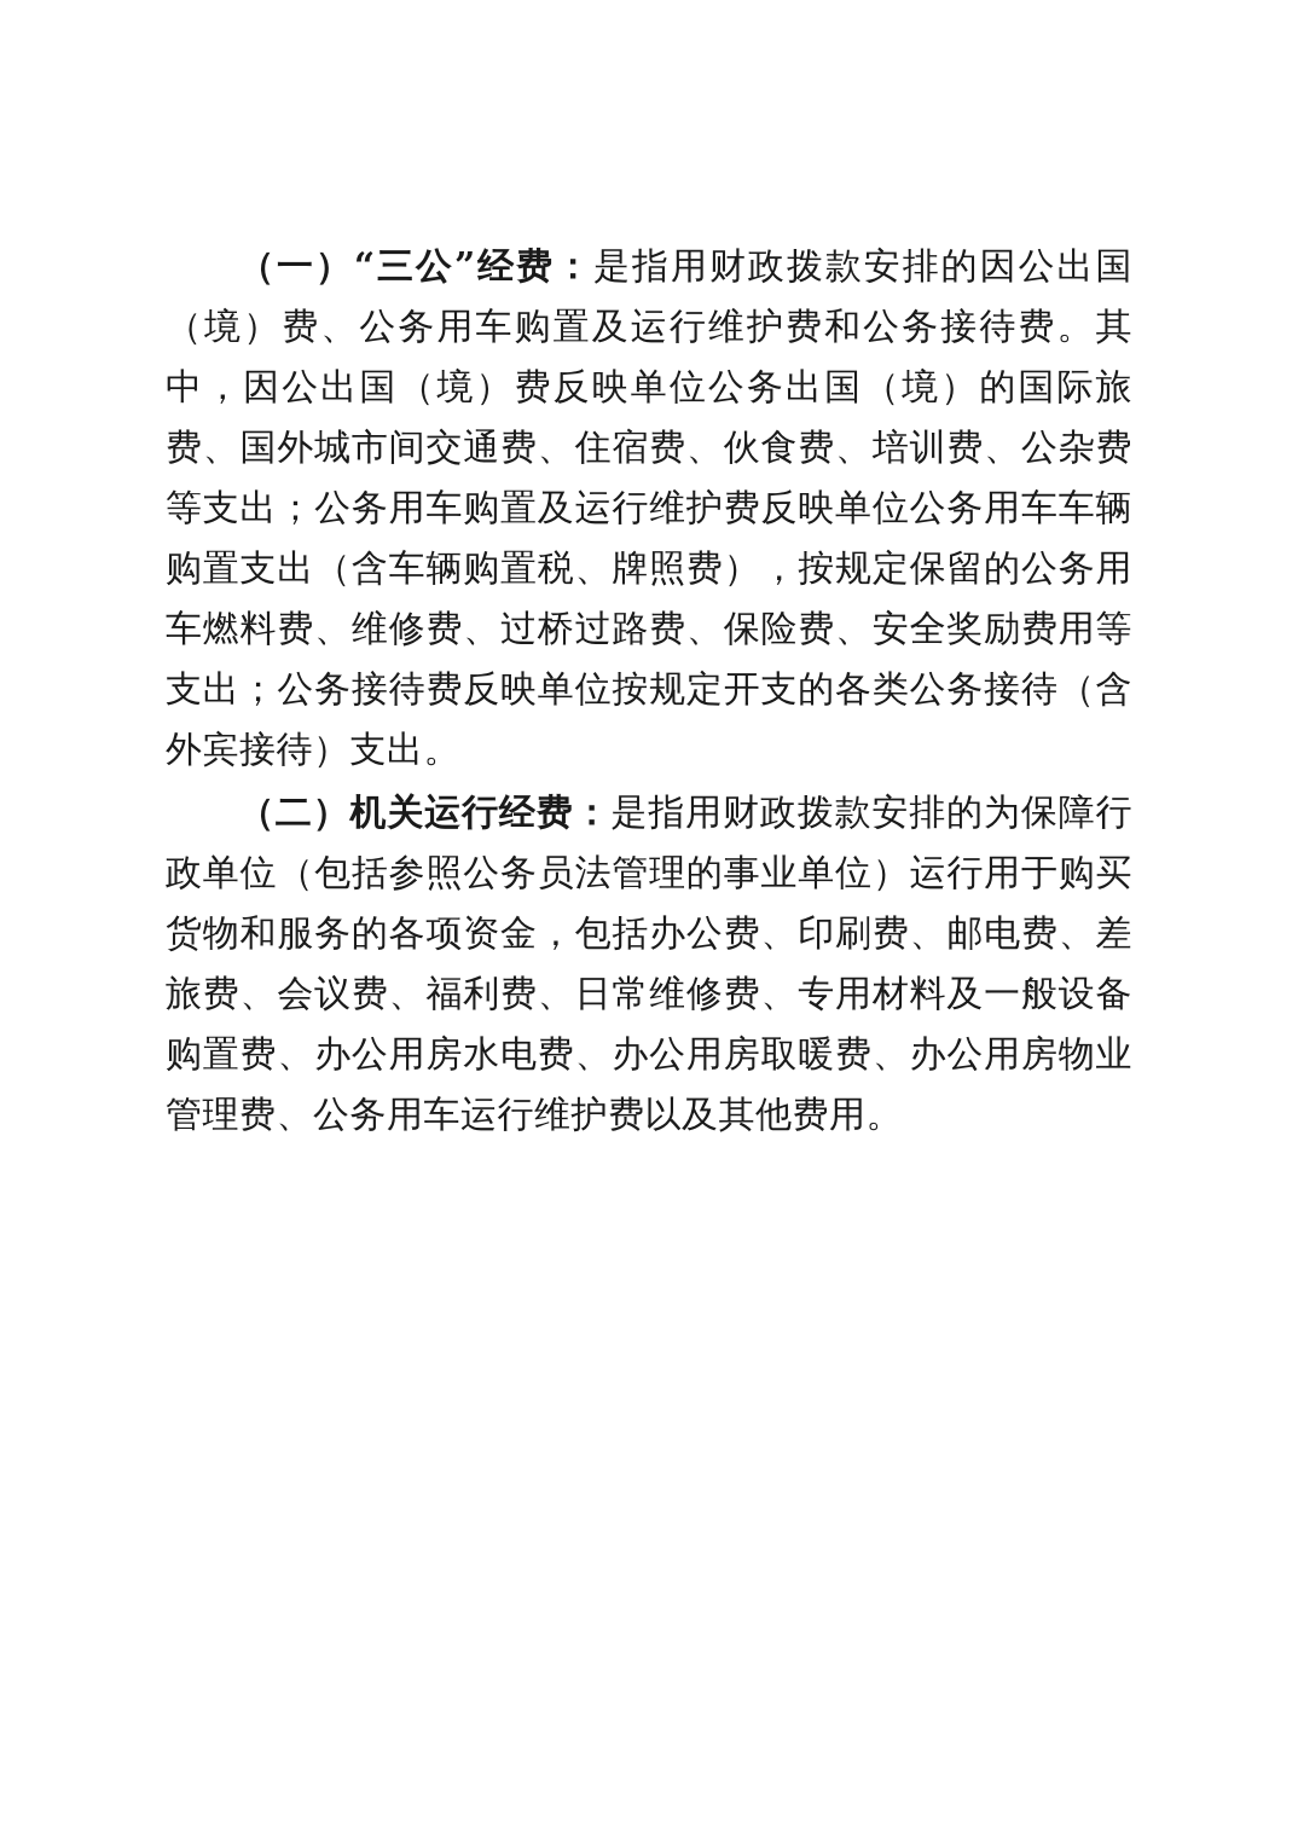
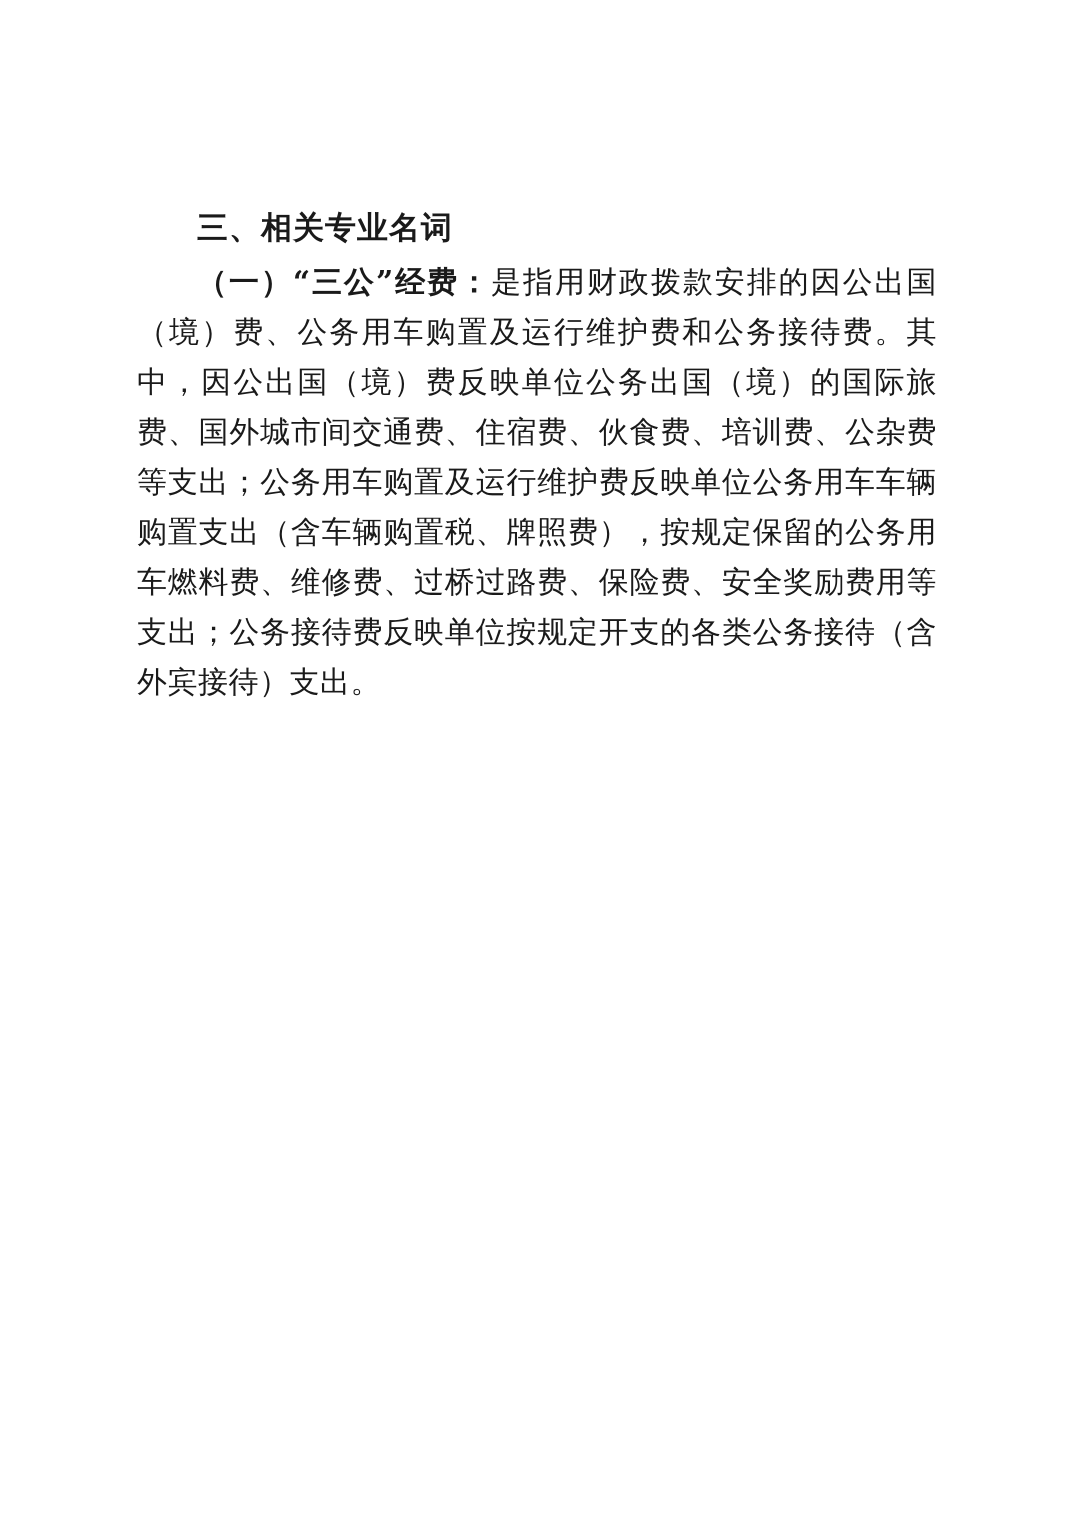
+ 三、相关专业名词
  （一）“三公”经费：是指用财政拨款安排的因公出国（境）费、公务用车购置及运行维护费和公务接待费。其中，因公出国（境）费反映单位公务出国（境）的国际旅费、国外城市间交通费、住宿费、伙食费、培训费、公杂费等支出；公务用车购置及运行维护费反映单位公务用车车辆购置支出（含车辆购置税、牌照费），按规定保留的公务用车燃料费、维修费、过桥过路费、保险费、安全奖励费用等支出；公务接待费反映单位按规定开支的各类公务接待（含外宾接待）支出。
- （二）机关运行经费：是指用财政拨款安排的为保障行政单位（包括参照公务员法管理的事业单位）运行用于购买货物和服务的各项资金，包括办公费、印刷费、邮电费、差旅费、会议费、福利费、日常维修费、专用材料及一般设备购置费、办公用房水电费、办公用房取暖费、办公用房物业管理费、公务用车运行维护费以及其他费用。
